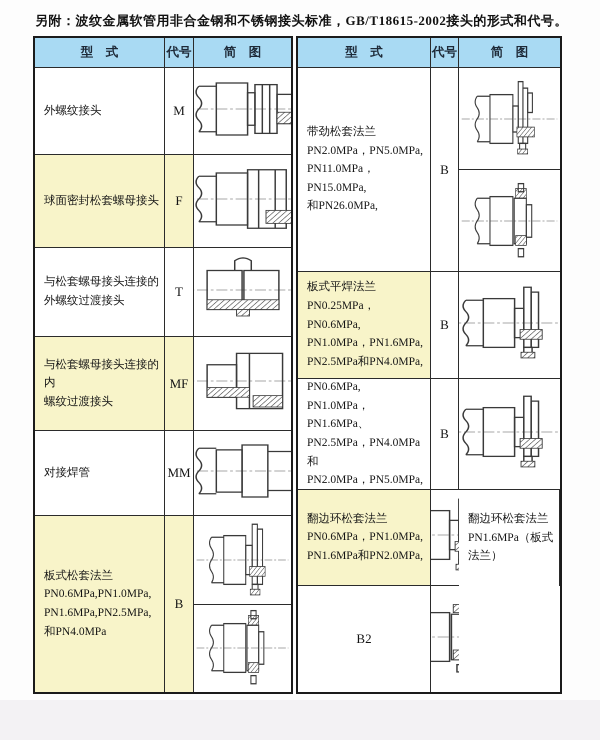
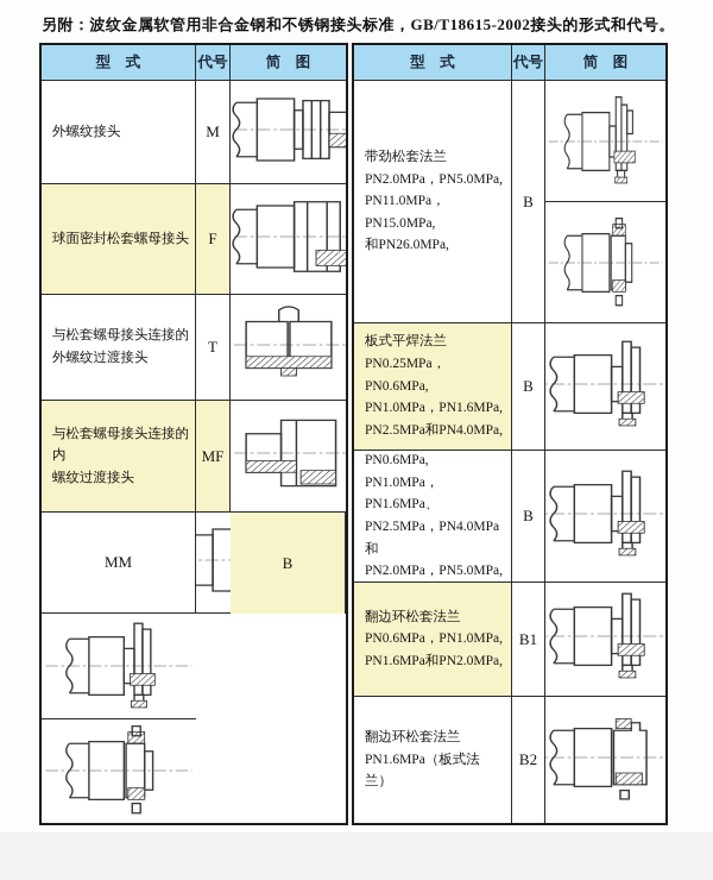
  另附：波纹金属软管用非合金钢和不锈钢接头标准，GB/T18615-2002接头的形式和代号。
  型 式
  代号
  简 图
  外螺纹接头
  M
  球面密封松套螺母接头
  F
  与松套螺母接头连接的
  外螺纹过渡接头
  T
  与松套螺母接头连接的内
  螺纹过渡接头
  MF
- 对接焊管
  MM
- 板式松套法兰
- PN0.6MPa,PN1.0MPa,
- PN1.6MPa,PN2.5MPa,
- 和PN4.0MPa
  B
  型 式
  代号
  简 图
  带劲松套法兰
  PN2.0MPa，PN5.0MPa,
  PN11.0MPa，PN15.0MPa,
  和PN26.0MPa,
  B
  板式平焊法兰
  PN0.25MPa，PN0.6MPa,
  PN1.0MPa，PN1.6MPa,
  PN2.5MPa和PN4.0MPa,
  B
  PN1.0MPa，PN1.6MPa、
  PN2.5MPa，PN4.0MPa和
  PN2.0MPa，PN5.0MPa,
  B
  翻边环松套法兰
  PN0.6MPa，PN1.0MPa,
  PN1.6MPa和PN2.0MPa,
+ B1
  翻边环松套法兰
  PN1.6MPa（板式法兰）
  B2
